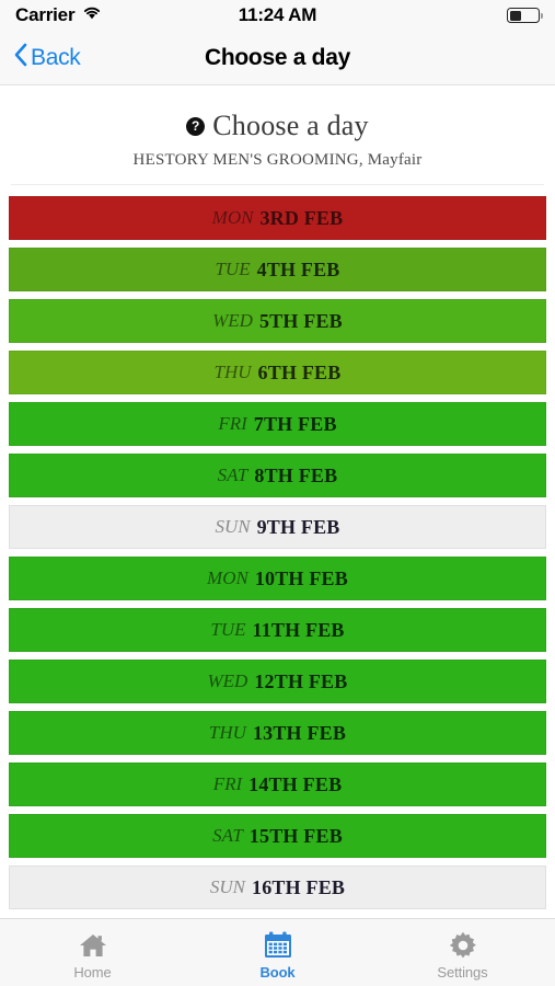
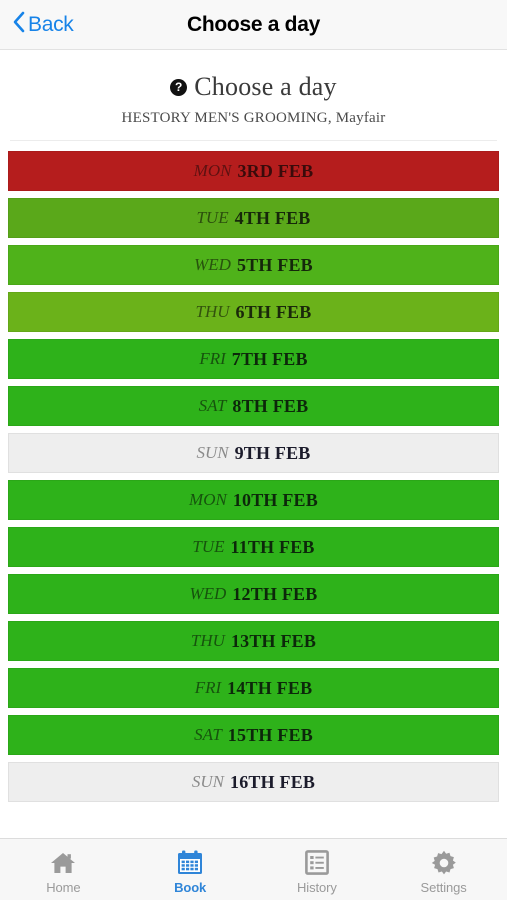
- Carrier
- 11:24 AM
  Back
  Choose a day
  ?
  Choose a day
  HESTORY MEN'S GROOMING, Mayfair
  MON
  3RD FEB
  TUE
  4TH FEB
  WED
  5TH FEB
  THU
  6TH FEB
  FRI
  7TH FEB
  SAT
  8TH FEB
  SUN
  9TH FEB
  MON
  10TH FEB
  TUE
  11TH FEB
  WED
  12TH FEB
  THU
  13TH FEB
  FRI
  14TH FEB
  SAT
  15TH FEB
  SUN
  16TH FEB
  Home
  Book
+ History
  Settings
